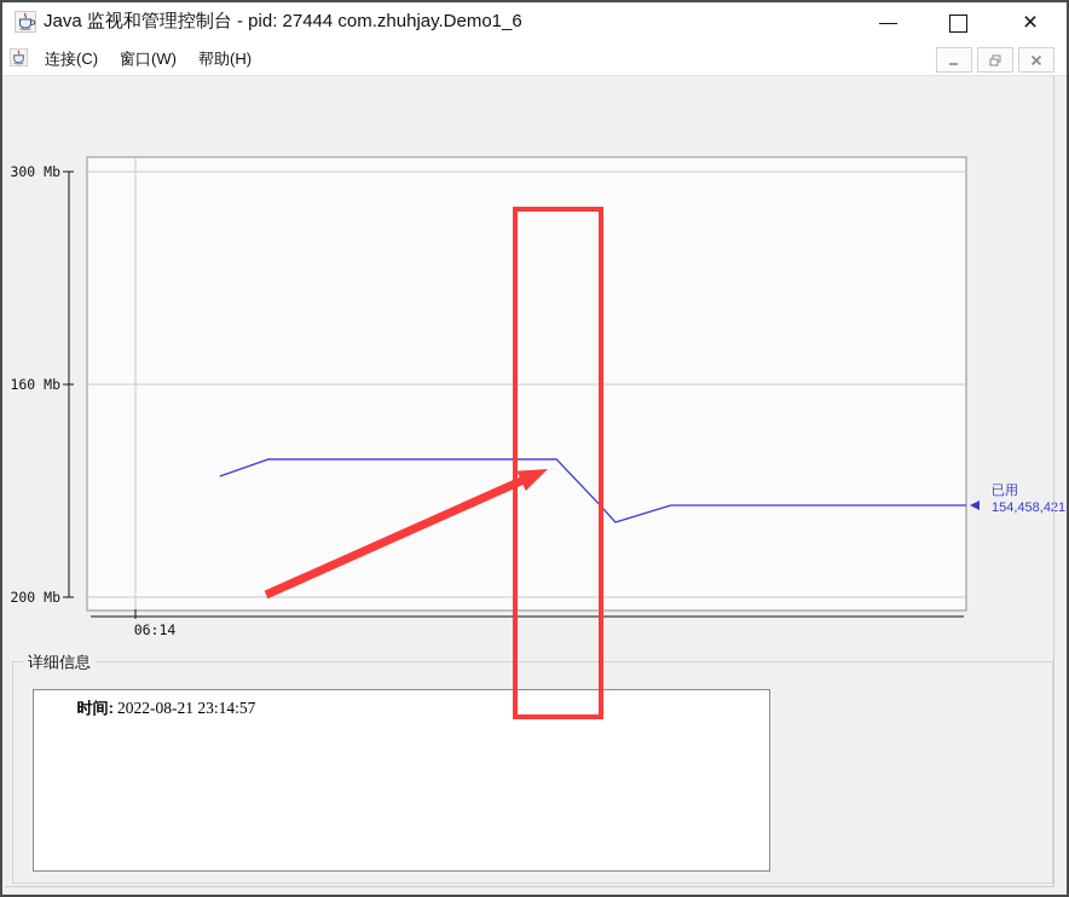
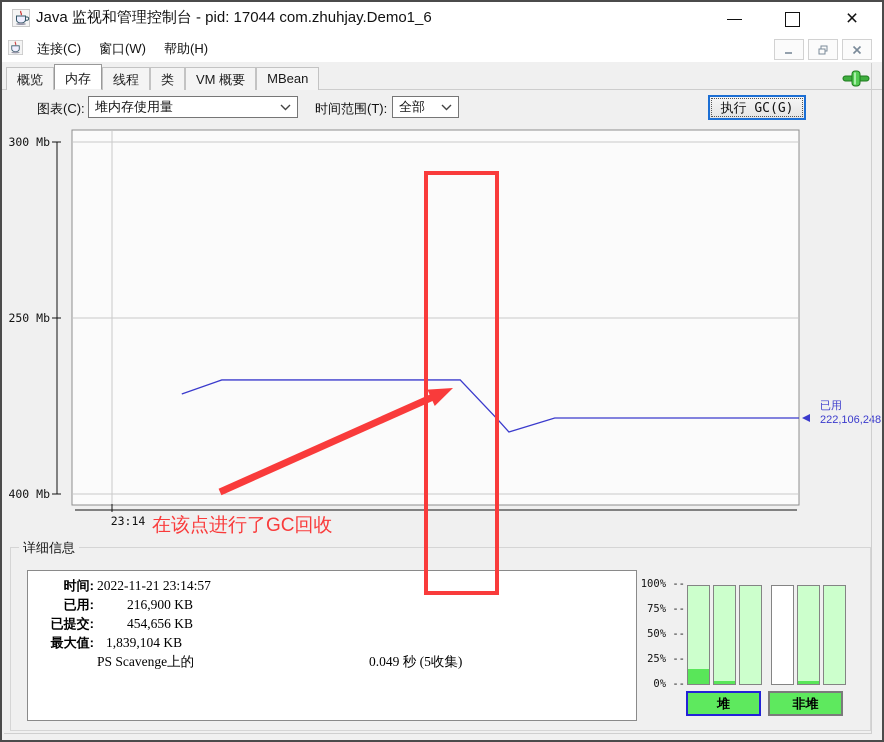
- Java 监视和管理控制台 - pid: 27444 com.zhuhjay.Demo1_6
+ Java 监视和管理控制台 - pid: 17044 com.zhuhjay.Demo1_6
  ×
  连接(C)
  窗口(W)
  帮助(H)
+ 概览
+ 内存
+ 线程
+ 类
+ VM 概要
+ MBean
+ 图表(C):
+ 堆内存使用量
+ 时间范围(T):
+ 全部
+ 执行 GC(G)
  300 Mb
- 160 Mb
+ 250 Mb
- 200 Mb
+ 400 Mb
- 06:14
+ 23:14
  已用
- 154,458,421
+ 222,106,248
+ 在该点进行了GC回收
  详细信息
- 时间:	2022-08-21 23:14:57
+ 时间:	2022-11-21 23:14:57
+ 已用:	216,900 KB
+ 已提交:	454,656 KB
+ 最大值:	1,839,104 KB
+ 	PS Scavenge上的	0.049 秒 (5收集)
+ 100% --
+ 75% --
+ 50% --
+ 25% --
+ 0% --
+ 堆
+ 非堆
